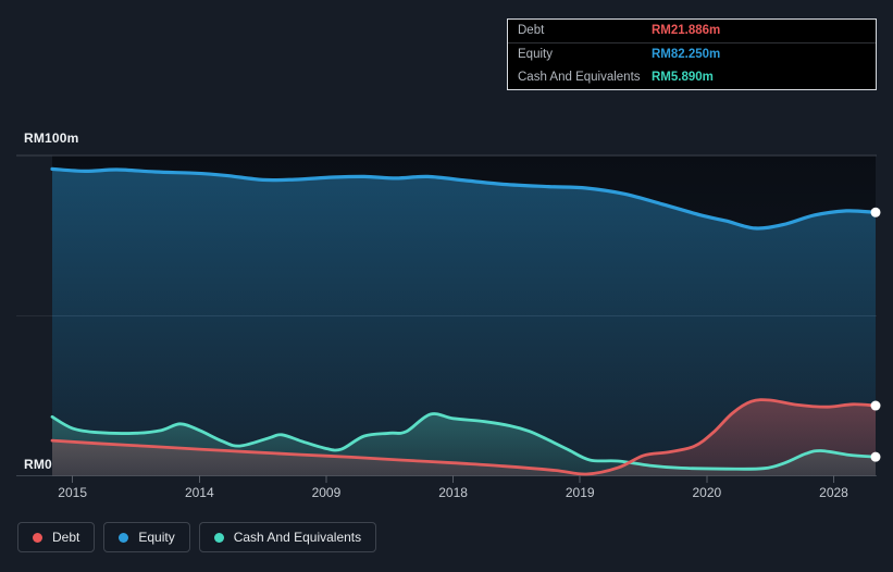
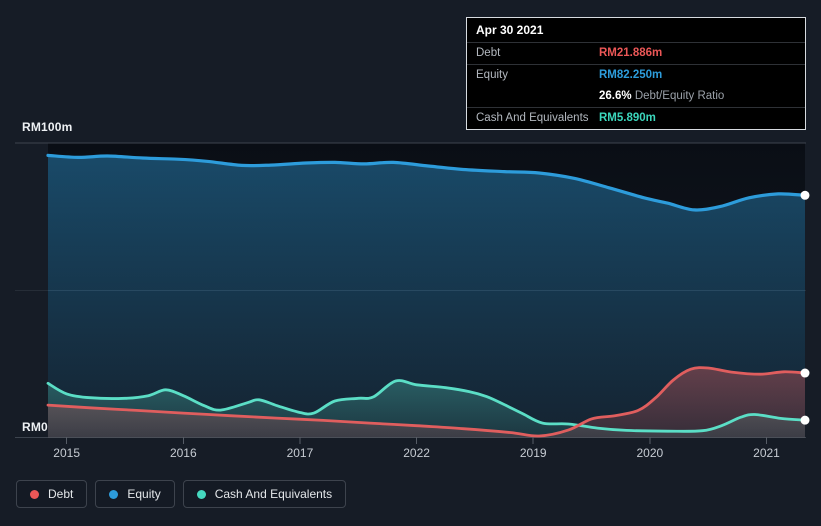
  RM100m
  RM0
  2015
- 2014
+ 2016
- 2009
+ 2017
- 2018
+ 2022
  2019
  2020
- 2028
+ 2021
+ Apr 30 2021
  Debt
  RM21.886m
  Equity
  RM82.250m
+ 26.6% Debt/Equity Ratio
  Cash And Equivalents
  RM5.890m
  Debt
  Equity
  Cash And Equivalents
